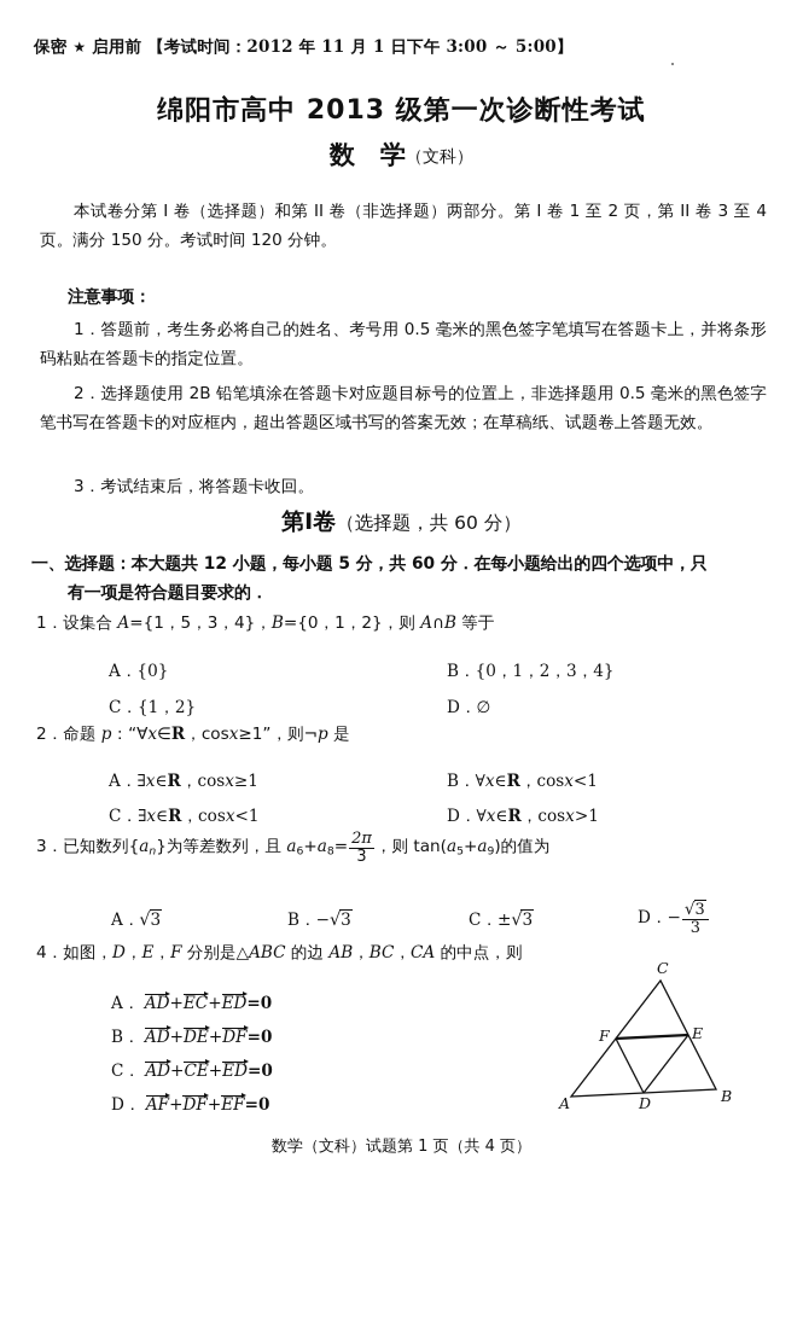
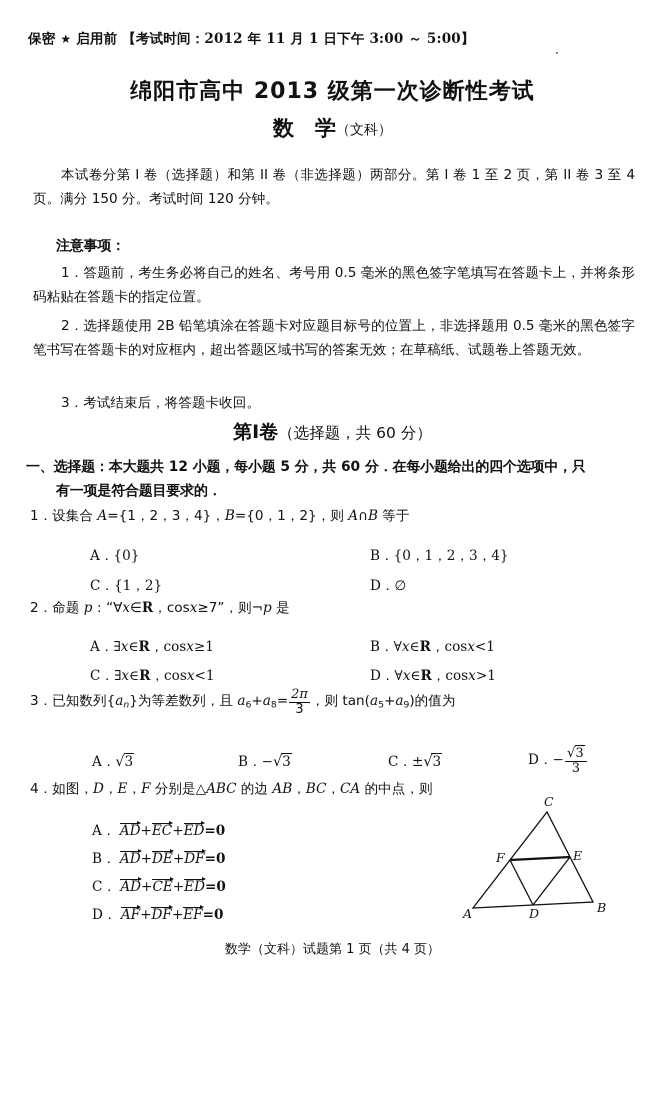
  保密 ★ 启用前 【考试时间：2012 年 11 月 1 日下午 3:00 ～ 5:00】
  绵阳市高中 2013 级第一次诊断性考试
  数 学（文科）
  本试卷分第 I 卷（选择题）和第 II 卷（非选择题）两部分。第 I 卷 1 至 2 页，第 II 卷 3 至 4 页。满分 150 分。考试时间 120 分钟。
  注意事项：
  1．答题前，考生务必将自己的姓名、考号用 0.5 毫米的黑色签字笔填写在答题卡上，并将条形码粘贴在答题卡的指定位置。
  2．选择题使用 2B 铅笔填涂在答题卡对应题目标号的位置上，非选择题用 0.5 毫米的黑色签字笔书写在答题卡的对应框内，超出答题区域书写的答案无效；在草稿纸、试题卷上答题无效。
  3．考试结束后，将答题卡收回。
  第Ⅰ卷（选择题，共 60 分）
  一、选择题：本大题共 12 小题，每小题 5 分，共 60 分．在每小题给出的四个选项中，只
  有一项是符合题目要求的．
- 1．设集合 A={1，5，3，4}，B={0，1，2}，则 A∩B 等于
+ 1．设集合 A={1，2，3，4}，B={0，1，2}，则 A∩B 等于
  A．{0}
  B．{0，1，2，3，4}
  C．{1，2}
  D．∅
- 2．命题 p：“∀x∈R，cosx≥1”，则¬p 是
+ 2．命题 p：“∀x∈R，cosx≥7”，则¬p 是
  A．∃x∈R，cosx≥1
  B．∀x∈R，cosx<1
  C．∃x∈R，cosx<1
  D．∀x∈R，cosx>1
  3．已知数列{an}为等差数列，且 a6+a8=
  2π
  3
  ，则 tan(a5+a9)的值为
  A．√3
  B．−√3
  C．±√3
  D．−
  √3
  3
  4．如图，D，E，F 分别是△ABC 的边 AB，BC，CA 的中点，则
  A． AD+EC+ED=0
  B． AD+DE+DF=0
  C． AD+CE+ED=0
  D． AF+DF+EF=0
  A
  B
  C
  D
  E
  F
  数学（文科）试题第 1 页（共 4 页）
